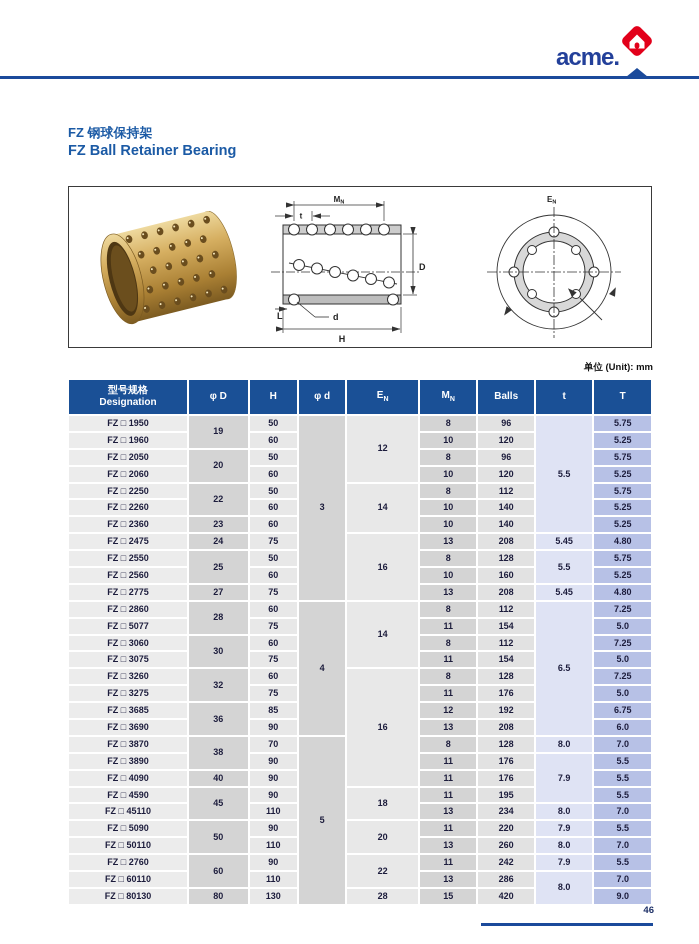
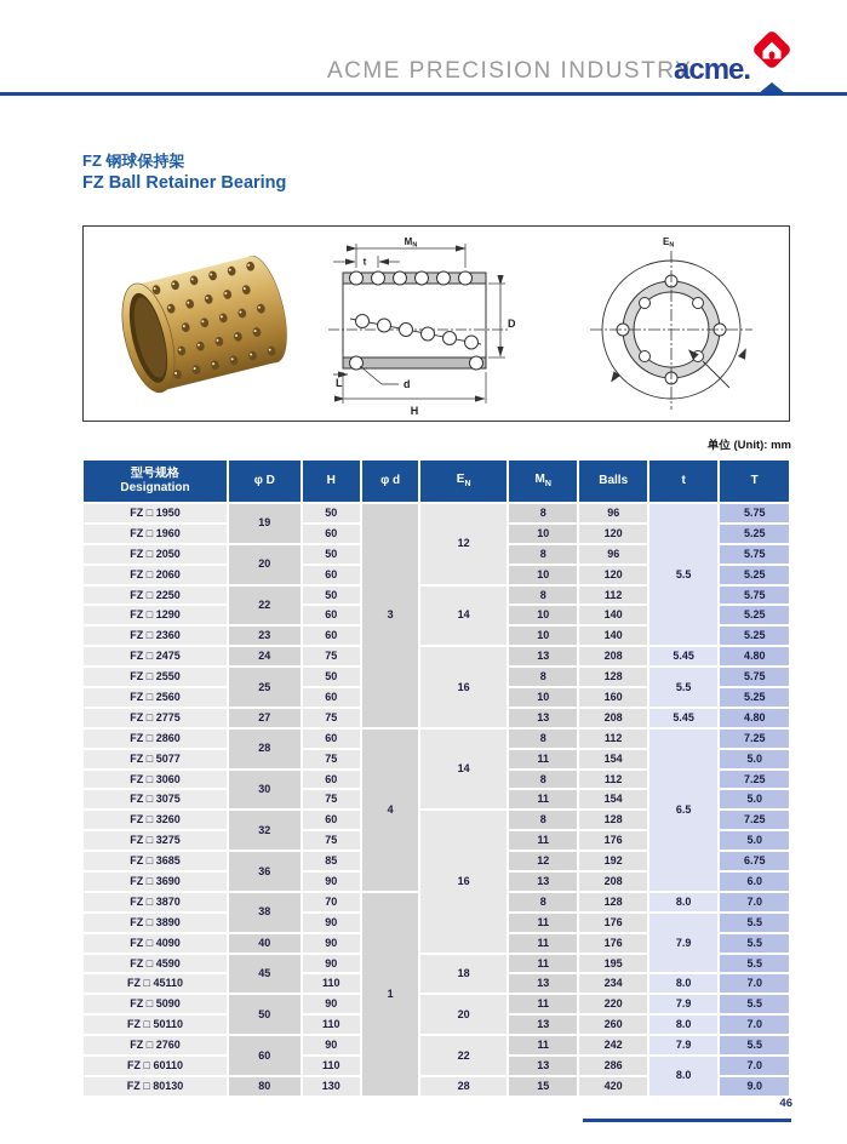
+ ACME PRECISION INDUSTRY
  acme.
  FZ 钢球保持架
  FZ Ball Retainer Bearing
  t
  D
  L
  d
  H
  单位 (Unit): mm
  型号规格Designation	φ D	H	φ d	E	M	Balls	t	T
  FZ □ 1950	19	50	3	12	8	96	5.5	5.75
  FZ □ 1960	60	10	120	5.25
  FZ □ 2050	20	50	8	96	5.75
  FZ □ 2060	60	10	120	5.25
  FZ □ 2250	22	50	14	8	112	5.75
- FZ □ 2260	60	10	140	5.25
+ FZ □ 1290	60	10	140	5.25
  FZ □ 2360	23	60	10	140	5.25
  FZ □ 2475	24	75	16	13	208	5.45	4.80
  FZ □ 2550	25	50	8	128	5.5	5.75
  FZ □ 2560	60	10	160	5.25
  FZ □ 2775	27	75	13	208	5.45	4.80
  FZ □ 2860	28	60	4	14	8	112	6.5	7.25
  FZ □ 5077	75	11	154	5.0
  FZ □ 3060	30	60	8	112	7.25
  FZ □ 3075	75	11	154	5.0
  FZ □ 3260	32	60	16	8	128	7.25
  FZ □ 3275	75	11	176	5.0
  FZ □ 3685	36	85	12	192	6.75
  FZ □ 3690	90	13	208	6.0
- FZ □ 3870	38	70	5	8	128	8.0	7.0
+ FZ □ 3870	38	70	1	8	128	8.0	7.0
  FZ □ 3890	90	11	176	7.9	5.5
  FZ □ 4090	40	90	11	176	5.5
  FZ □ 4590	45	90	18	11	195	5.5
  FZ □ 45110	110	13	234	8.0	7.0
  FZ □ 5090	50	90	20	11	220	7.9	5.5
  FZ □ 50110	110	13	260	8.0	7.0
  FZ □ 2760	60	90	22	11	242	7.9	5.5
  FZ □ 60110	110	13	286	8.0	7.0
  FZ □ 80130	80	130	28	15	420	9.0
  46
